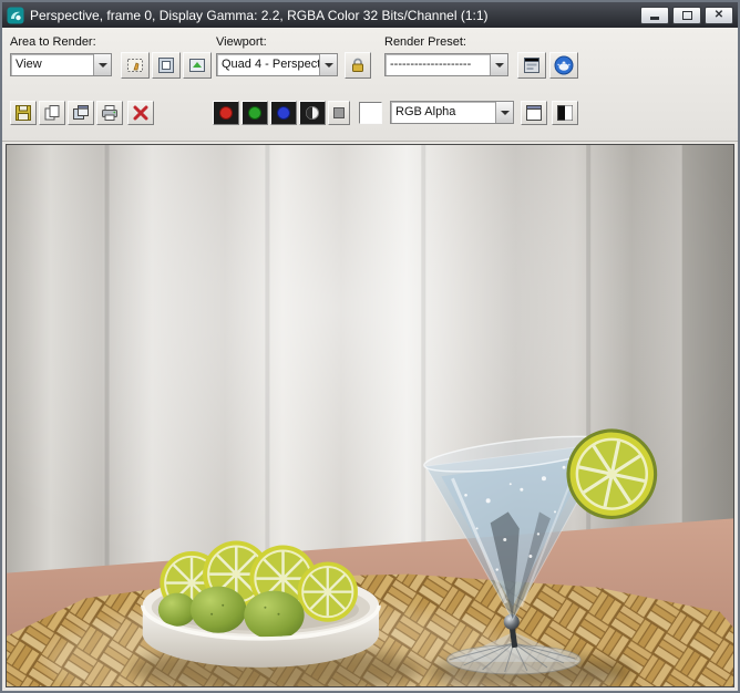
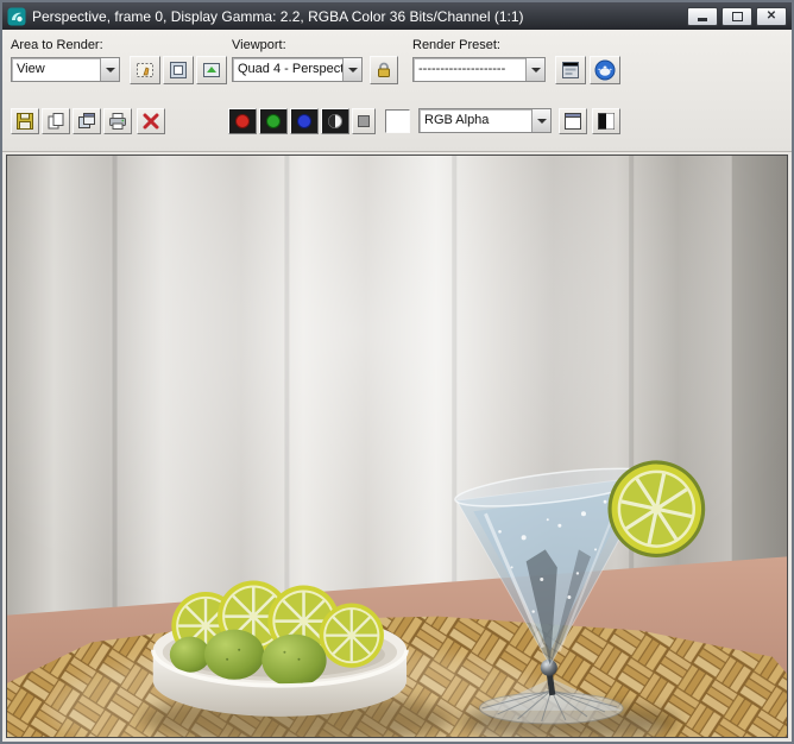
- Perspective, frame 0, Display Gamma: 2.2, RGBA Color 32 Bits/Channel (1:1)
+ Perspective, frame 0, Display Gamma: 2.2, RGBA Color 36 Bits/Channel (1:1)
  ✕
  Area to Render:
  View
  Viewport:
  Quad 4 - Perspec
  Render Preset:
  --------------------
  RGB Alpha
